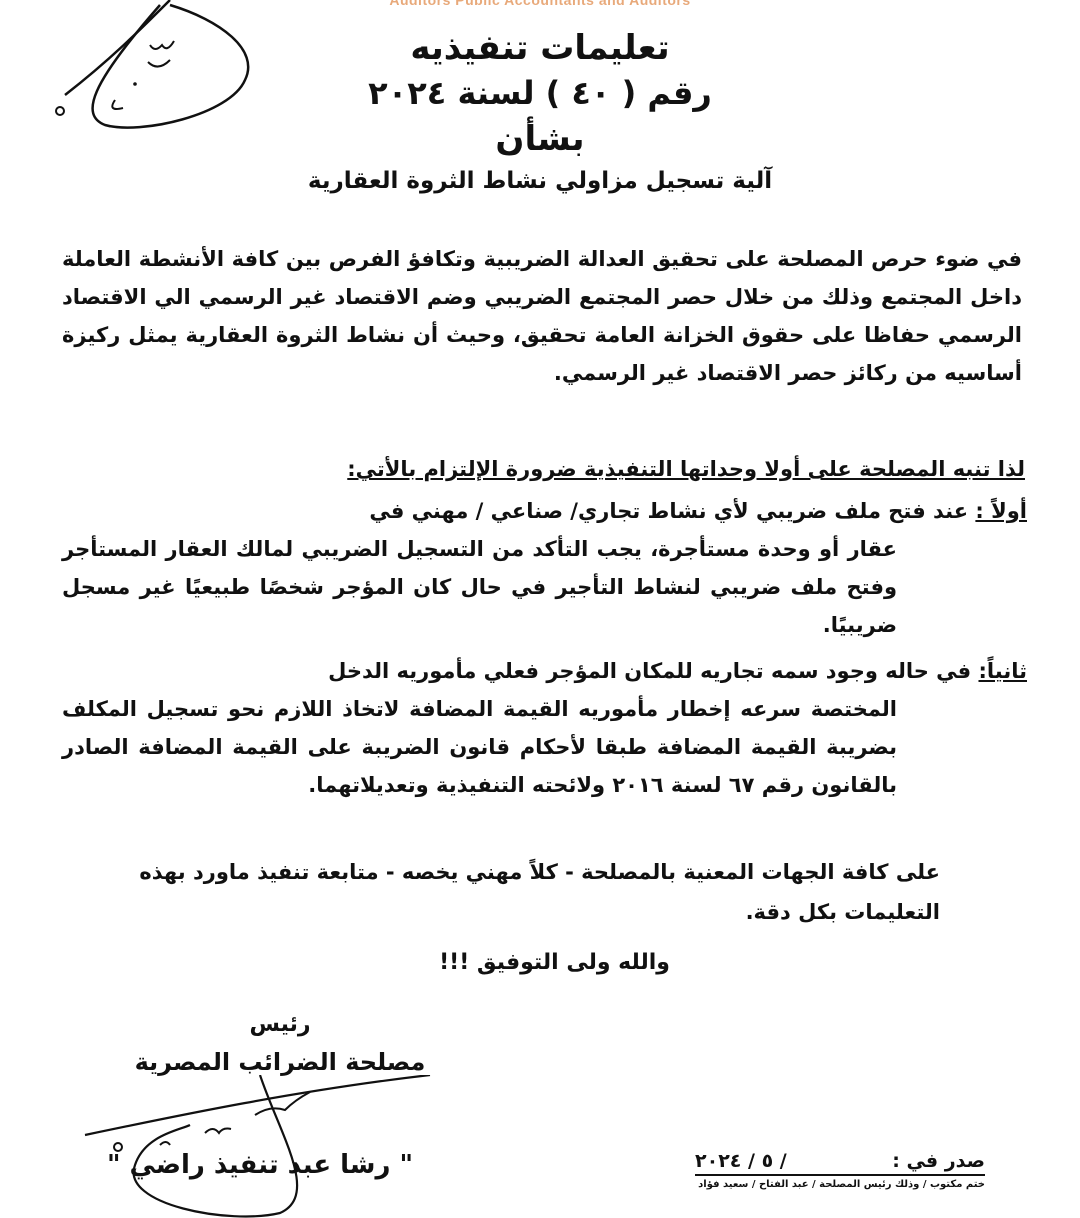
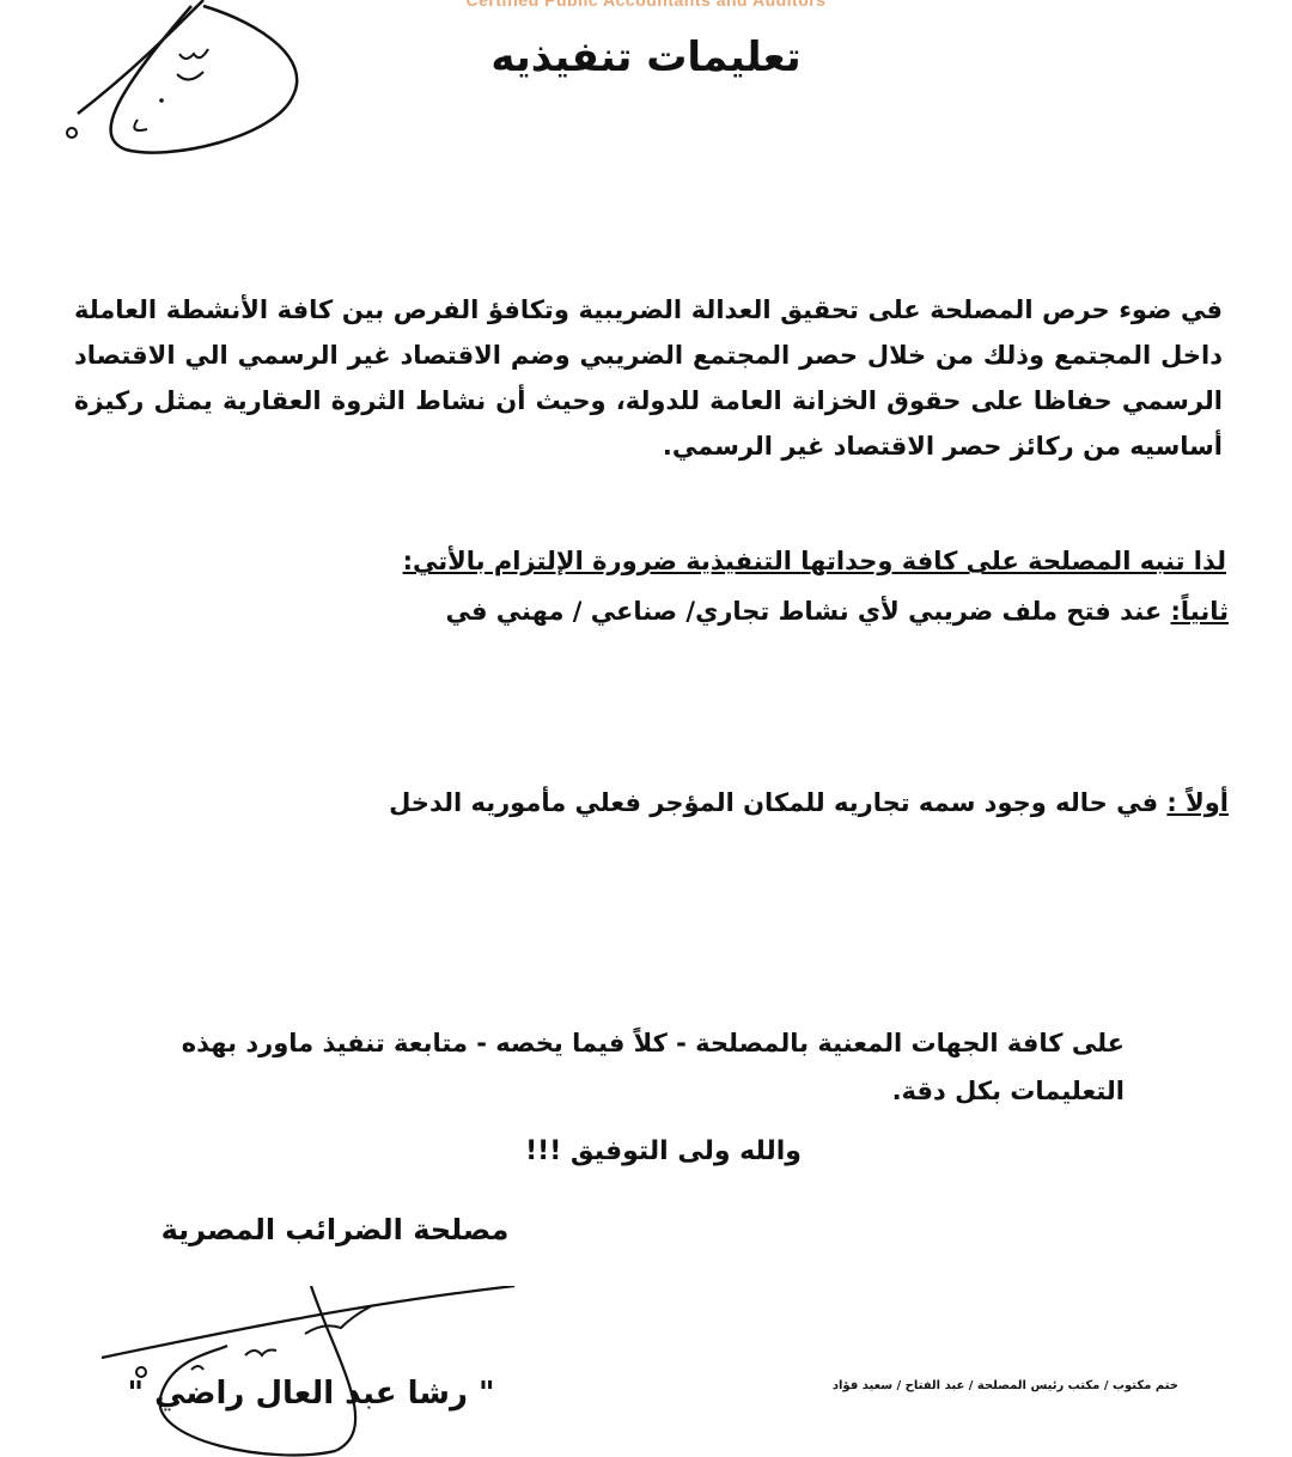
- Auditors Public Accountants and Auditors
+ Certified Public Accountants and Auditors
  تعليمات تنفيذيه
- رقم ( ٤٠ ) لسنة ٢٠٢٤
- بشأن
- آلية تسجيل مزاولي نشاط الثروة العقارية
- في ضوء حرص المصلحة على تحقيق العدالة الضريبية وتكافؤ الفرص بين كافة الأنشطة العاملة داخل المجتمع وذلك من خلال حصر المجتمع الضريبي وضم الاقتصاد غير الرسمي الي الاقتصاد الرسمي حفاظا على حقوق الخزانة العامة تحقيق، وحيث أن نشاط الثروة العقارية يمثل ركيزة أساسيه من ركائز حصر الاقتصاد غير الرسمي.
+ في ضوء حرص المصلحة على تحقيق العدالة الضريبية وتكافؤ الفرص بين كافة الأنشطة العاملة داخل المجتمع وذلك من خلال حصر المجتمع الضريبي وضم الاقتصاد غير الرسمي الي الاقتصاد الرسمي حفاظا على حقوق الخزانة العامة للدولة، وحيث أن نشاط الثروة العقارية يمثل ركيزة أساسيه من ركائز حصر الاقتصاد غير الرسمي.
- لذا تنبه المصلحة على أولا وحداتها التنفيذية ضرورة الإلتزام بالأتي:
+ لذا تنبه المصلحة على كافة وحداتها التنفيذية ضرورة الإلتزام بالأتي:
- أولاً : عند فتح ملف ضريبي لأي نشاط تجاري/ صناعي / مهني في
+ ثانياً: عند فتح ملف ضريبي لأي نشاط تجاري/ صناعي / مهني في
- عقار أو وحدة مستأجرة، يجب التأكد من التسجيل الضريبي لمالك العقار المستأجر وفتح ملف ضريبي لنشاط التأجير في حال كان المؤجر شخصًا طبيعيًا غير مسجل ضريبيًا.
- ثانياً: في حاله وجود سمه تجاريه للمكان المؤجر فعلي مأموريه الدخل
+ أولاً : في حاله وجود سمه تجاريه للمكان المؤجر فعلي مأموريه الدخل
- المختصة سرعه إخطار مأموريه القيمة المضافة لاتخاذ اللازم نحو تسجيل المكلف بضريبة القيمة المضافة طبقا لأحكام قانون الضريبة على القيمة المضافة الصادر بالقانون رقم ٦٧ لسنة ٢٠١٦ ولائحته التنفيذية وتعديلاتهما.
- على كافة الجهات المعنية بالمصلحة - كلاً مهني يخصه - متابعة تنفيذ ماورد بهذه التعليمات بكل دقة.
+ على كافة الجهات المعنية بالمصلحة - كلاً فيما يخصه - متابعة تنفيذ ماورد بهذه التعليمات بكل دقة.
  والله ولى التوفيق !!!
- رئيس
  مصلحة الضرائب المصرية
- " رشا عبد تنفيذ راضي "
+ " رشا عبد العال راضي "
- صدر في :
- / ٥ / ٢٠٢٤
- ختم مكتوب / وذلك رئيس المصلحة / عبد الفتاح / سعيد فؤاد
+ ختم مكتوب / مكتب رئيس المصلحة / عبد الفتاح / سعيد فؤاد
